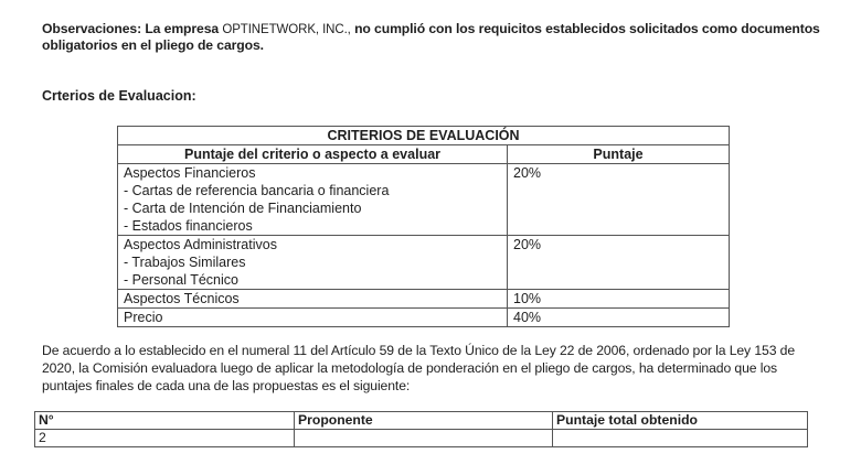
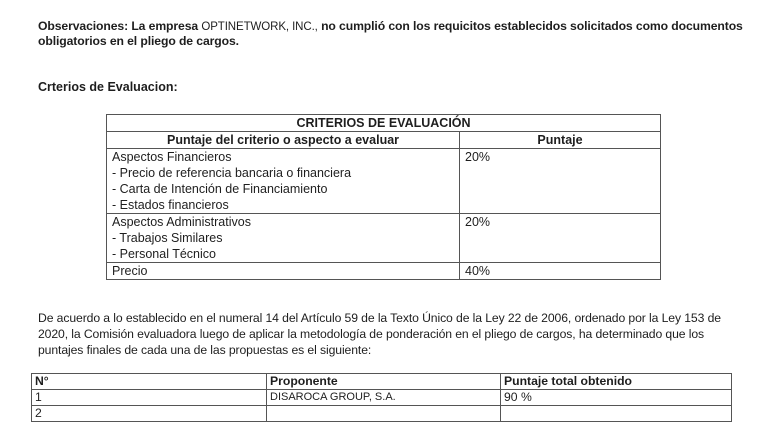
  Observaciones: La empresa OPTINETWORK, INC., no cumplió con los requicitos establecidos solicitados como documentos obligatorios en el pliego de cargos.
  Crterios de Evaluacion:
  CRITERIOS DE EVALUACIÓN
  Puntaje del criterio o aspecto a evaluar	Puntaje
- Aspectos Financieros - Cartas de referencia bancaria o financiera - Carta de Intención de Financiamiento - Estados financieros	20%
+ Aspectos Financieros - Precio de referencia bancaria o financiera - Carta de Intención de Financiamiento - Estados financieros	20%
  Aspectos Administrativos - Trabajos Similares - Personal Técnico	20%
- Aspectos Técnicos	10%
  Precio	40%
- De acuerdo a lo establecido en el numeral 11 del Artículo 59 de la Texto Único de la Ley 22 de 2006, ordenado por la Ley 153 de 2020, la Comisión evaluadora luego de aplicar la metodología de ponderación en el pliego de cargos, ha determinado que los puntajes finales de cada una de las propuestas es el siguiente:
+ De acuerdo a lo establecido en el numeral 14 del Artículo 59 de la Texto Único de la Ley 22 de 2006, ordenado por la Ley 153 de 2020, la Comisión evaluadora luego de aplicar la metodología de ponderación en el pliego de cargos, ha determinado que los puntajes finales de cada una de las propuestas es el siguiente:
  N°	Proponente	Puntaje total obtenido
+ 1	DISAROCA GROUP, S.A.	90 %
  2
